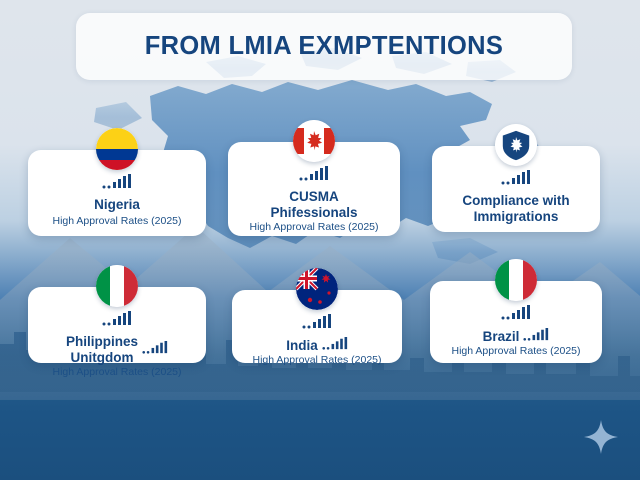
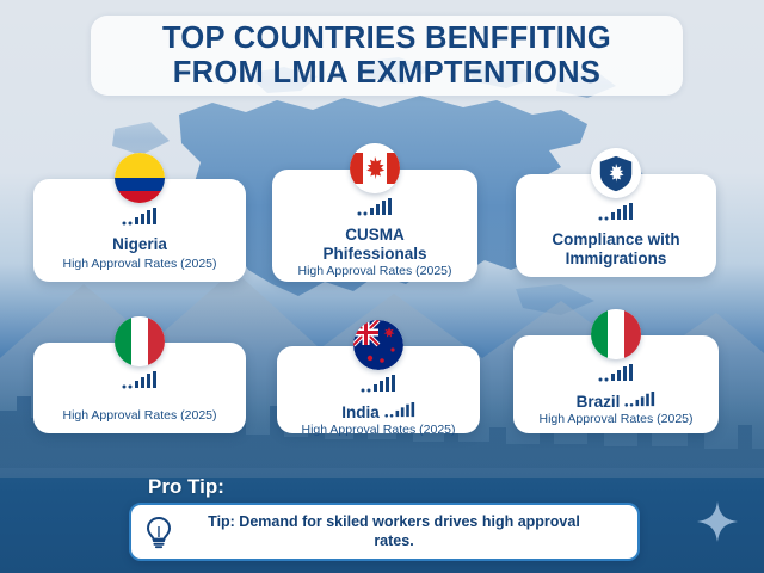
+ TOP COUNTRIES BENFFITING
  FROM LMIA EXMPTENTIONS
  Nigeria
  High Approval Rates (2025)
  CUSMA
  Phifessionals
  High Approval Rates (2025)
  Compliance with
  Immigrations
- Philippines
- Unitgdom
  High Approval Rates (2025)
  India
  High Approval Rates (2025)
  Brazil
  High Approval Rates (2025)
+ Pro Tip:
+ Tip: Demand for skiled workers drives high approval rates.
